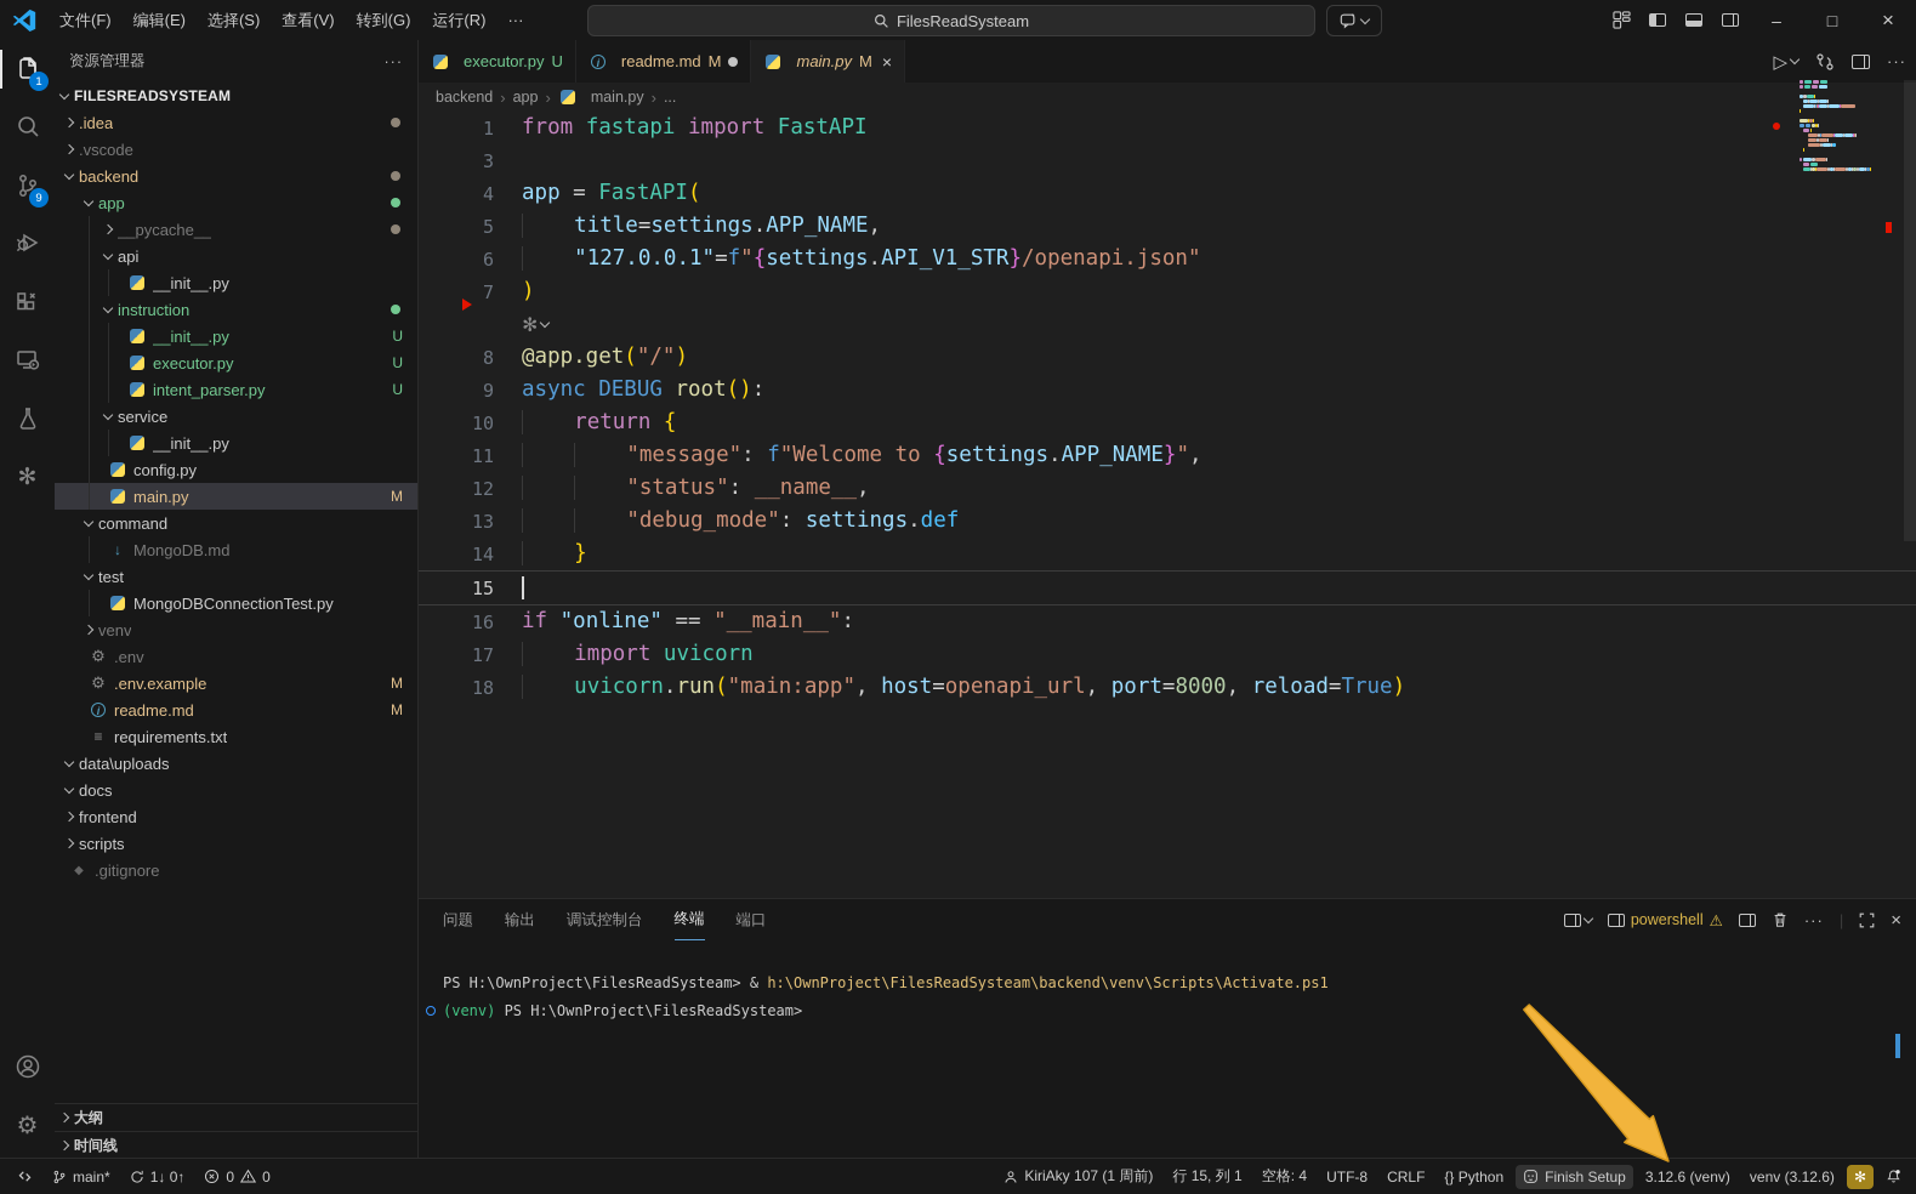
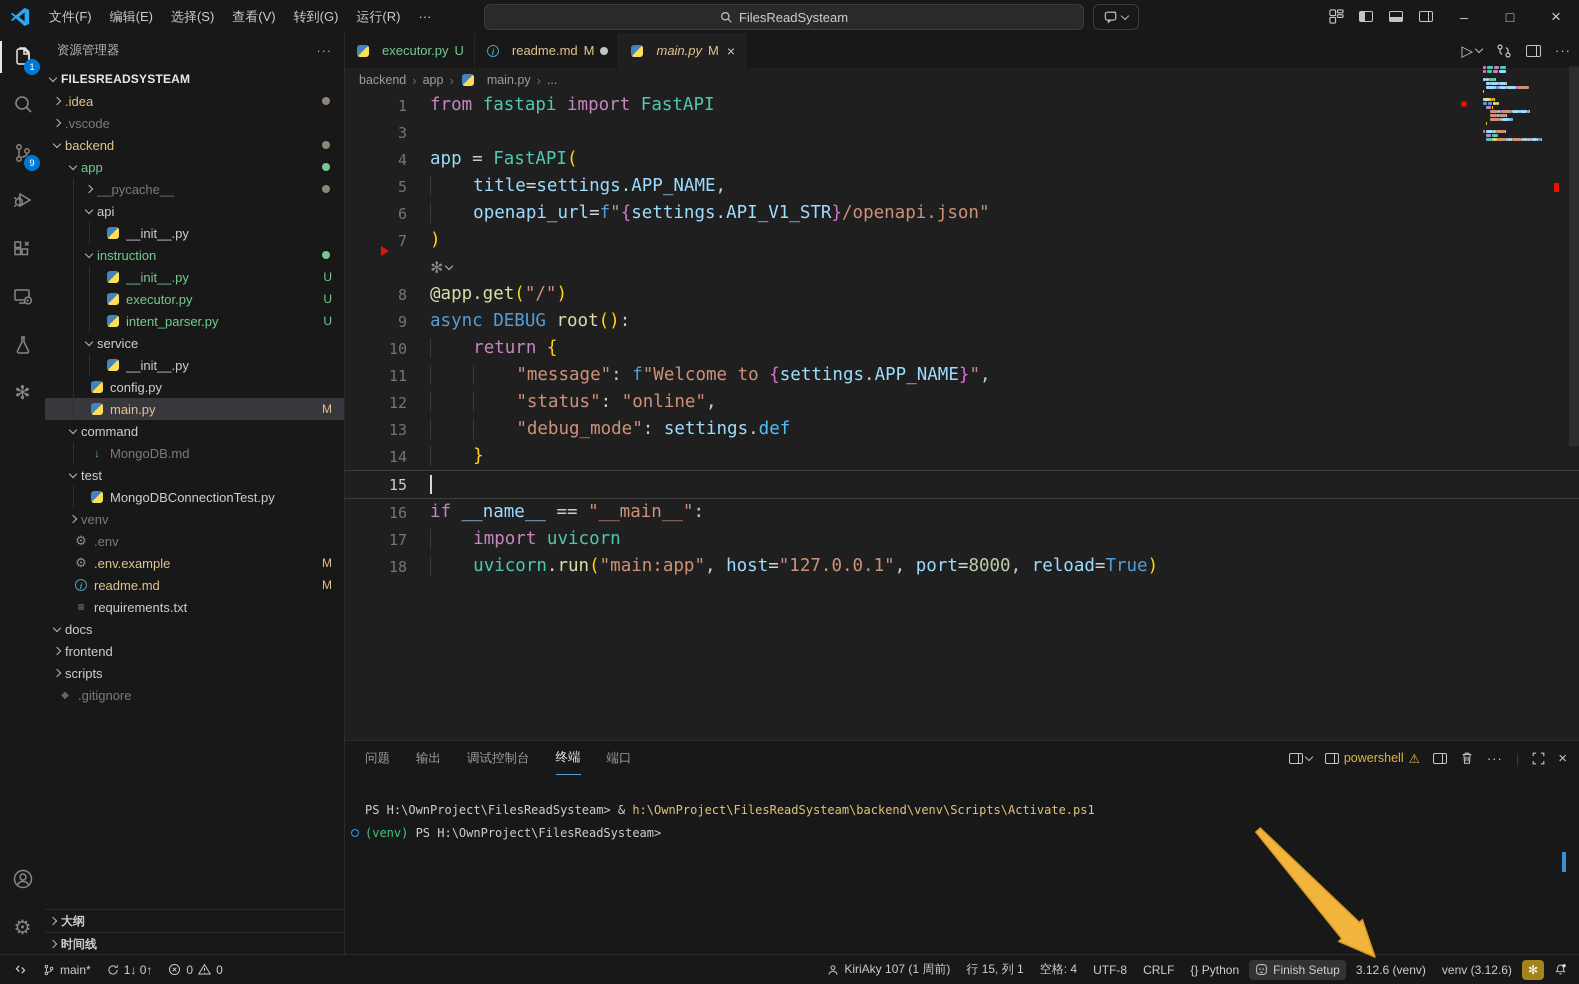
  文件(F)
  编辑(E)
  选择(S)
  查看(V)
  转到(G)
  运行(R)
  ···
  FilesReadSysteam
  –
  □
  ×
  1
  9
  ✻
  ⚙
  资源管理器
  ···
  FILESREADSYSTEAM
  .idea
  .vscode
  backend
  app
  __pycache__
  api
  __init__.py
  instruction
  __init__.py
  U
  executor.py
  U
  intent_parser.py
  U
  service
  __init__.py
  config.py
  main.py
  M
  command
  ↓
  MongoDB.md
  test
  MongoDBConnectionTest.py
  venv
  ⚙
  .env
  ⚙
  .env.example
  M
  i
  readme.md
  M
  ≡
  requirements.txt
- data\uploads
  docs
  frontend
  scripts
  ◆
  .gitignore
  大纲
  时间线
  executor.py
  U
  i
  readme.md
  M
  main.py
  M
  ×
  ▷
  ···
  backend
  ›
  app
  ›
  main.py
  ›
  ...
  1
  from fastapi import FastAPI
  3
  4
  app = FastAPI(
  5
  title=settings.APP_NAME,
  6
- "127.0.0.1"=f"{settings.API_V1_STR}/openapi.json"
+ openapi_url=f"{settings.API_V1_STR}/openapi.json"
  7
  )
  ✻
  8
  @app.get("/")
  9
  async DEBUG root():
  10
  return {
  11
  "message": f"Welcome to {settings.APP_NAME}",
  12
- "status": __name__,
+ "status": "online",
  13
  "debug_mode": settings.def
  14
  }
  15
  16
- if "online" == "__main__":
+ if __name__ == "__main__":
  17
  import uvicorn
  18
- uvicorn.run("main:app", host=openapi_url, port=8000, reload=True)
+ uvicorn.run("main:app", host="127.0.0.1", port=8000, reload=True)
  问题
  输出
  调试控制台
  终端
  端口
  powershell
  ⚠
  ···
  |
  ×
  PS H:\OwnProject\FilesReadSysteam> & h:\OwnProject\FilesReadSysteam\backend\venv\Scripts\Activate.ps1
  (venv) PS H:\OwnProject\FilesReadSysteam>
  main*
  1↓ 0↑
  0
  0
  KiriAky 107 (1 周前)
  行 15, 列 1
  空格: 4
  UTF-8
  CRLF
  {} Python
  Finish Setup
  3.12.6 (venv)
  venv (3.12.6)
  ✻
